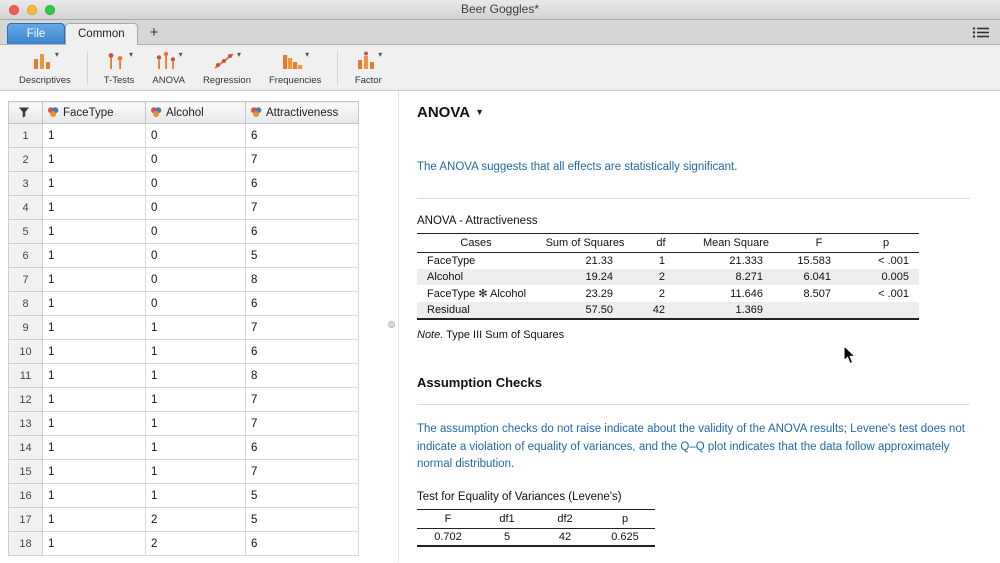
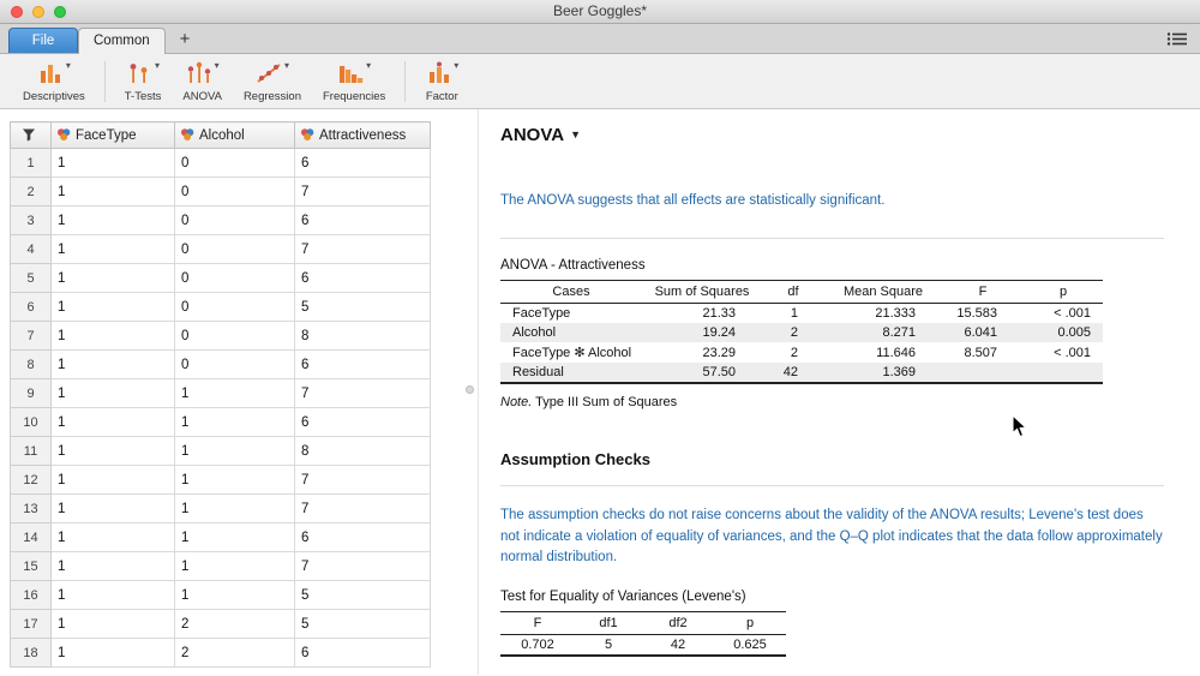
  Beer Goggles*
  File
  Common
  +
  ▾
  Descriptives
  ▾
  T-Tests
  ▾
  ANOVA
  ▾
  Regression
  ▾
  Frequencies
  ▾
  Factor
  	FaceType	Alcohol	Attractiveness
  1	1	0	6
  2	1	0	7
  3	1	0	6
  4	1	0	7
  5	1	0	6
  6	1	0	5
  7	1	0	8
  8	1	0	6
  9	1	1	7
  10	1	1	6
  11	1	1	8
  12	1	1	7
  13	1	1	7
  14	1	1	6
  15	1	1	7
  16	1	1	5
  17	1	2	5
  18	1	2	6
  ANOVA ▼
  The ANOVA suggests that all effects are statistically significant.
  ANOVA - Attractiveness
  Cases	Sum of Squares	df	Mean Square	F	p
  FaceType	21.33	1	21.333	15.583	< .001
  Alcohol	19.24	2	8.271	6.041	0.005
  FaceType ✻ Alcohol	23.29	2	11.646	8.507	< .001
  Residual	57.50	42	1.369
  Note. Type III Sum of Squares
  Assumption Checks
- The assumption checks do not raise indicate about the validity of the ANOVA results; Levene's test does not indicate a violation of equality of variances, and the Q–Q plot indicates that the data follow approximately normal distribution.
+ The assumption checks do not raise concerns about the validity of the ANOVA results; Levene's test does not indicate a violation of equality of variances, and the Q–Q plot indicates that the data follow approximately normal distribution.
  Test for Equality of Variances (Levene's)
  F	df1	df2	p
  0.702	5	42	0.625
